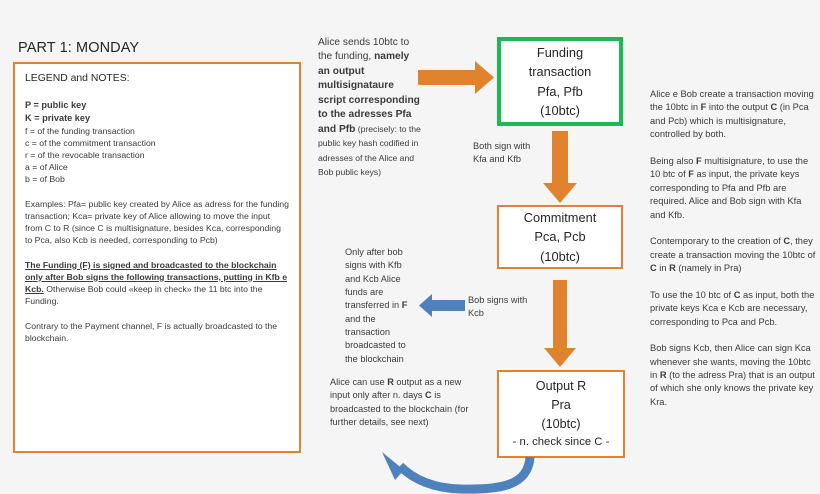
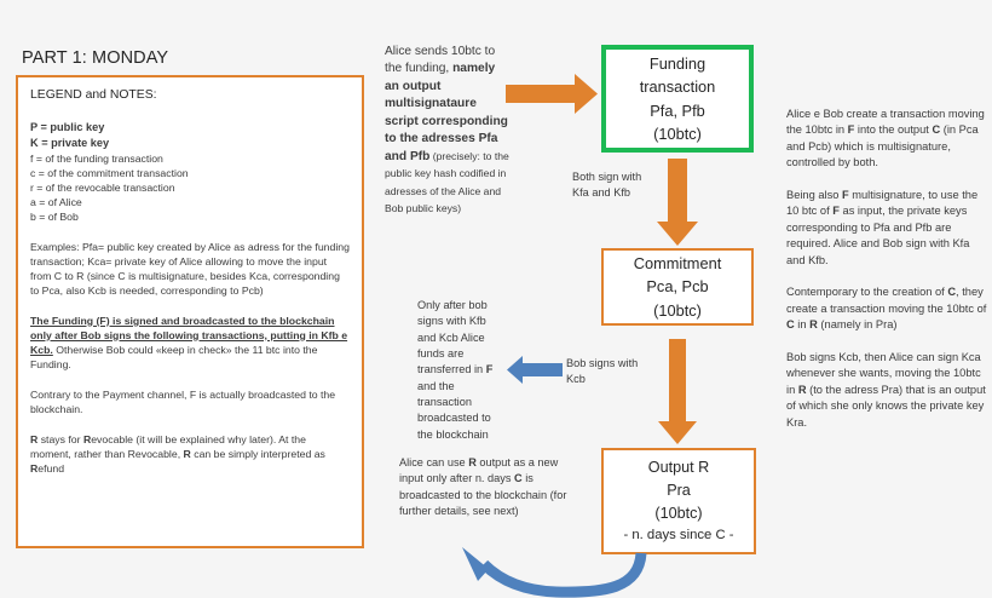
  PART 1: MONDAY
  LEGEND and NOTES:
  P = public key
  K = private key
  f = of the funding transaction
  c = of the commitment transaction
  r = of the revocable transaction
  a = of Alice
  b = of Bob
  Examples: Pfa= public key created by Alice as adress for the funding transaction; Kca= private key of Alice allowing to move the input from C to R (since C is multisignature, besides Kca, corresponding to Pca, also Kcb is needed, corresponding to Pcb)
  The Funding (F) is signed and broadcasted to the blockchain only after Bob signs the following transactions, putting in Kfb e Kcb. Otherwise Bob could «keep in check» the 11 btc into the Funding.
  Contrary to the Payment channel, F is actually broadcasted to the blockchain.
+ R stays for Revocable (it will be explained why later). At the moment, rather than Revocable, R can be simply interpreted as Refund
  Alice sends 10btc to the funding, namely an output multisignataure script corresponding to the adresses Pfa and Pfb (precisely: to the public key hash codified in adresses of the Alice and Bob public keys)
  Only after bob signs with Kfb and Kcb Alice funds are transferred in F and the transaction broadcasted to the blockchain
  Alice can use R output as a new input only after n. days C is broadcasted to the blockchain (for further details, see next)
  Both sign with Kfa and Kfb
  Bob signs with Kcb
  Funding
  transaction
  Pfa, Pfb
  (10btc)
  Commitment
  Pca, Pcb
  (10btc)
  Output R
  Pra
  (10btc)
- - n. check since C -
+ - n. days since C -
  Alice e Bob create a transaction moving the 10btc in F into the output C (in Pca and Pcb) which is multisignature, controlled by both.
  Being also F multisignature, to use the 10 btc of F as input, the private keys corresponding to Pfa and Pfb are required. Alice and Bob sign with Kfa and Kfb.
  Contemporary to the creation of C, they create a transaction moving the 10btc of C in R (namely in Pra)
- To use the 10 btc of C as input, both the private keys Kca e Kcb are necessary, corresponding to Pca and Pcb.
  Bob signs Kcb, then Alice can sign Kca whenever she wants, moving the 10btc in R (to the adress Pra) that is an output of which she only knows the private key Kra.
